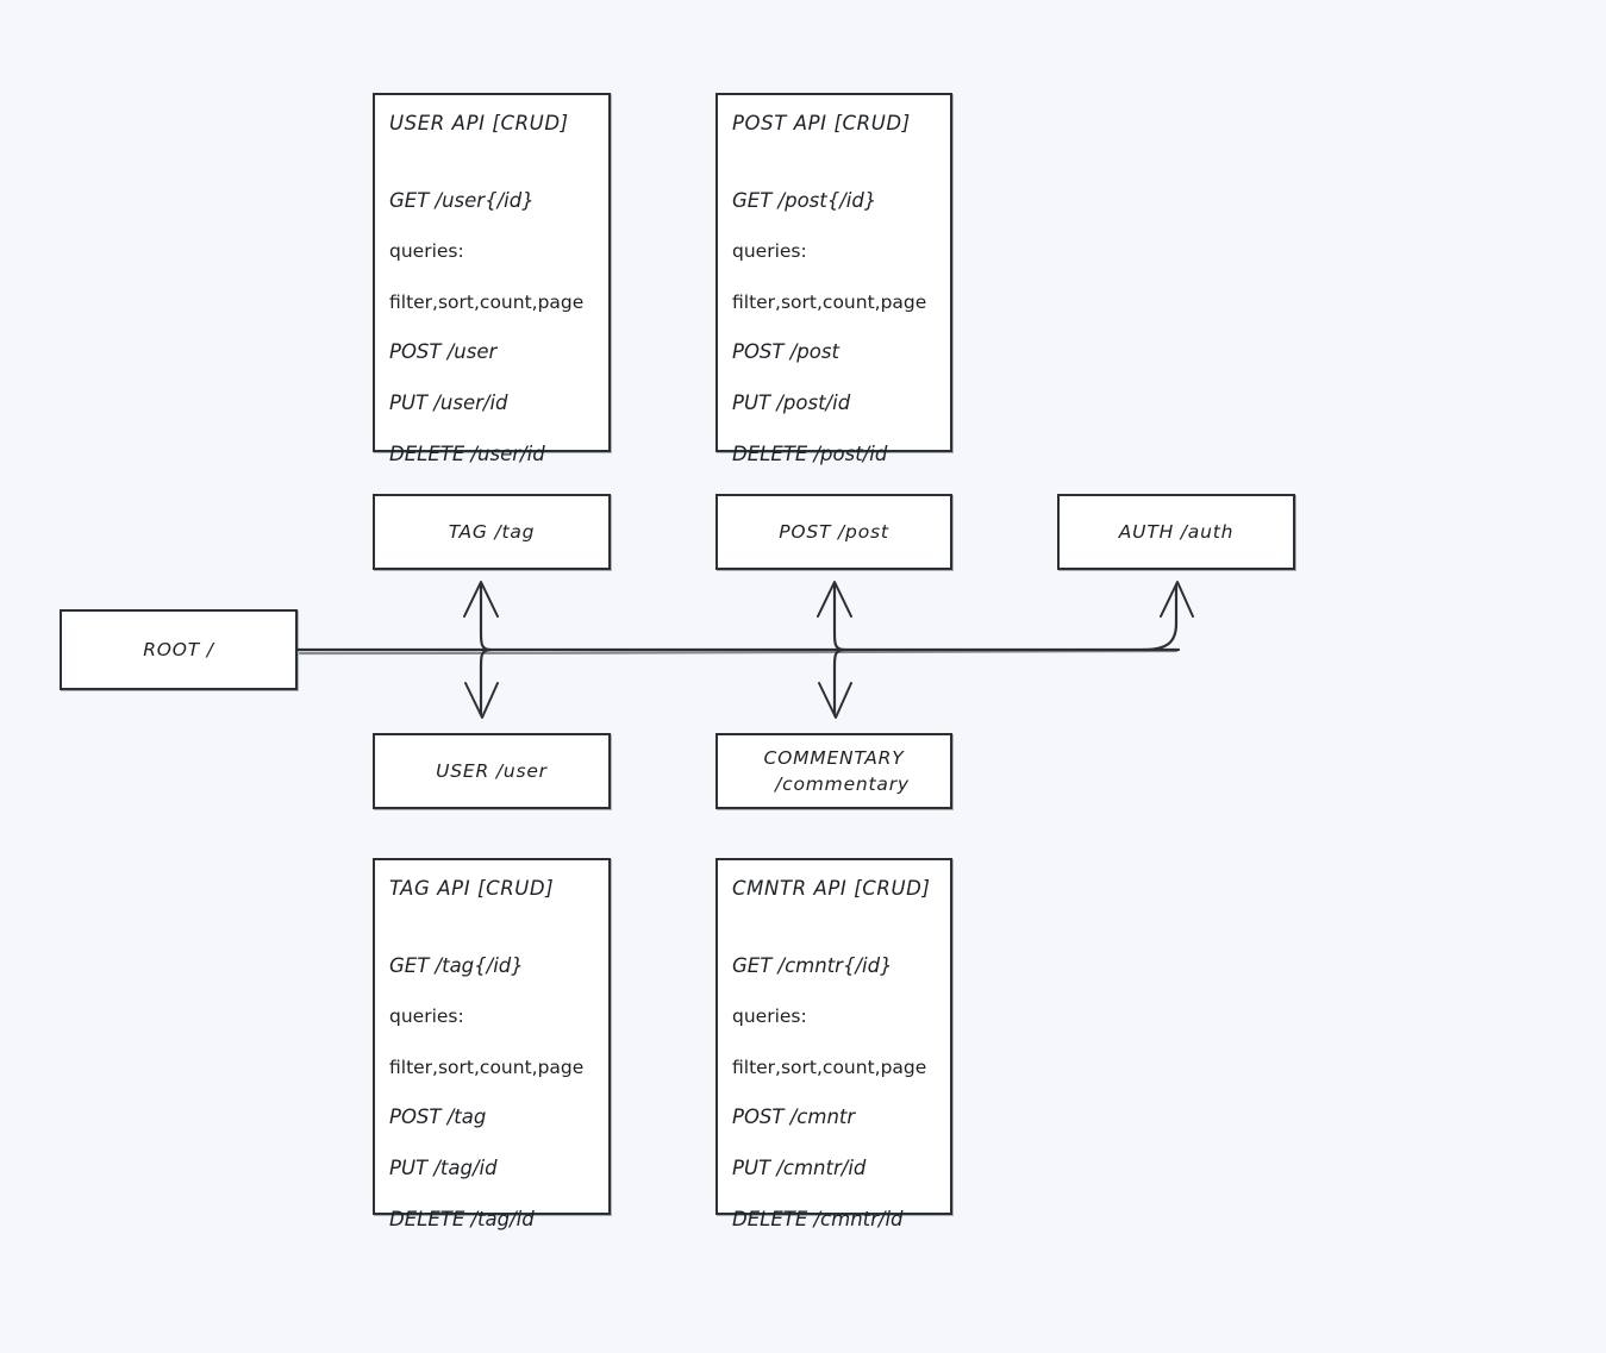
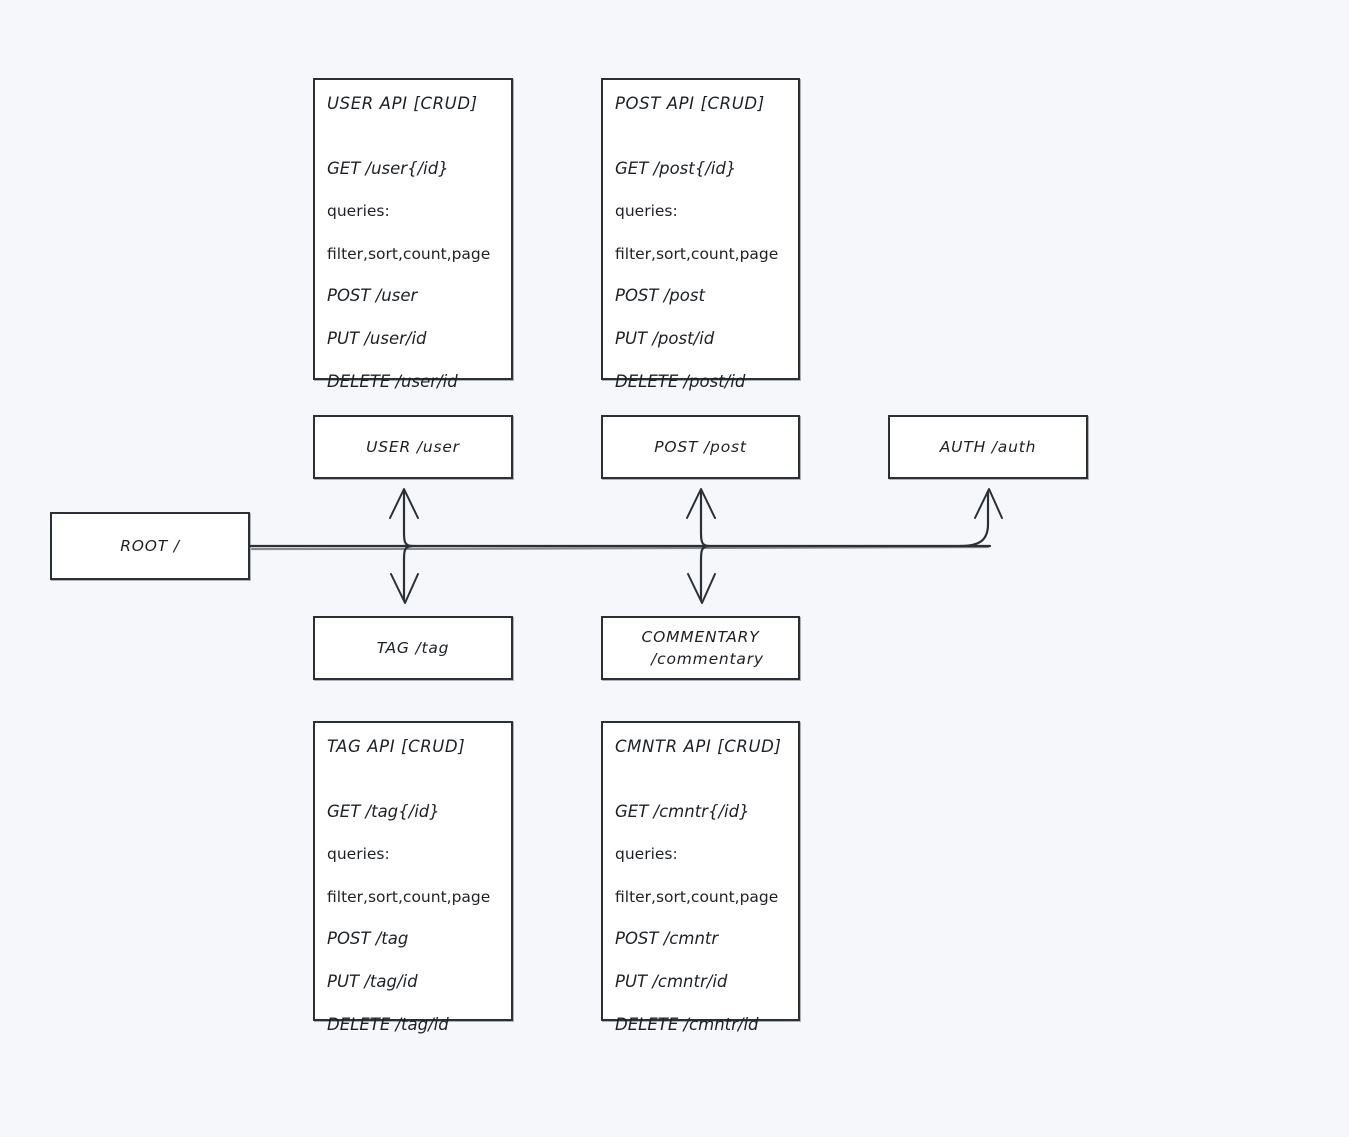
  USER API [CRUD]
  GET /user{/id}
  queries:
  filter,sort,count,page
  POST /user
  PUT /user/id
  DELETE /user/id
  POST API [CRUD]
  GET /post{/id}
  queries:
  filter,sort,count,page
  POST /post
  PUT /post/id
  DELETE /post/id
- TAG /tag
+ USER /user
  POST /post
  AUTH /auth
  ROOT /
- USER /user
+ TAG /tag
  COMMENTARY
  /commentary
  TAG API [CRUD]
  GET /tag{/id}
  queries:
  filter,sort,count,page
  POST /tag
  PUT /tag/id
  DELETE /tag/id
  CMNTR API [CRUD]
  GET /cmntr{/id}
  queries:
  filter,sort,count,page
  POST /cmntr
  PUT /cmntr/id
  DELETE /cmntr/id
